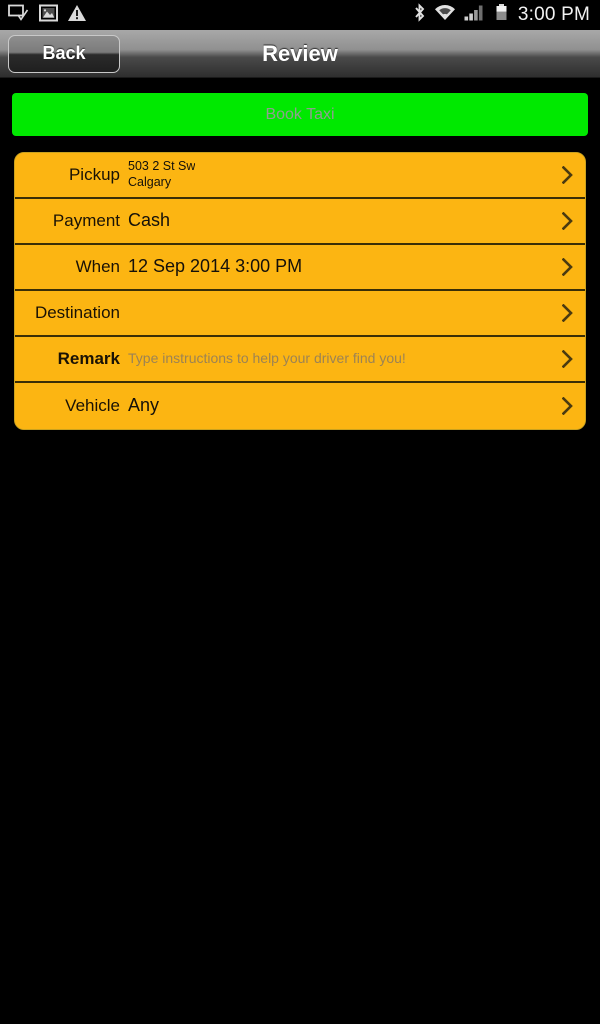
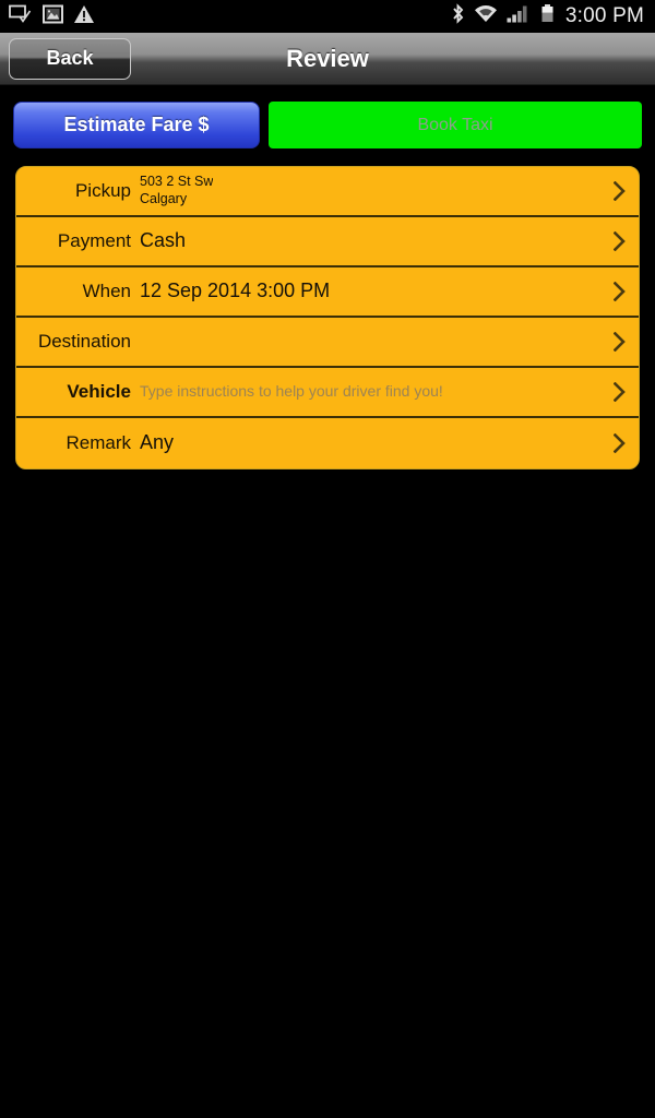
  3:00 PM
  Back
  Review
+ Estimate Fare $
  Book Taxi
  Pickup
  503 2 St Sw
  Calgary
  Payment
  Cash
  When
  12 Sep 2014 3:00 PM
  Destination
- Remark
+ Vehicle
  Type instructions to help your driver find you!
- Vehicle
+ Remark
  Any
